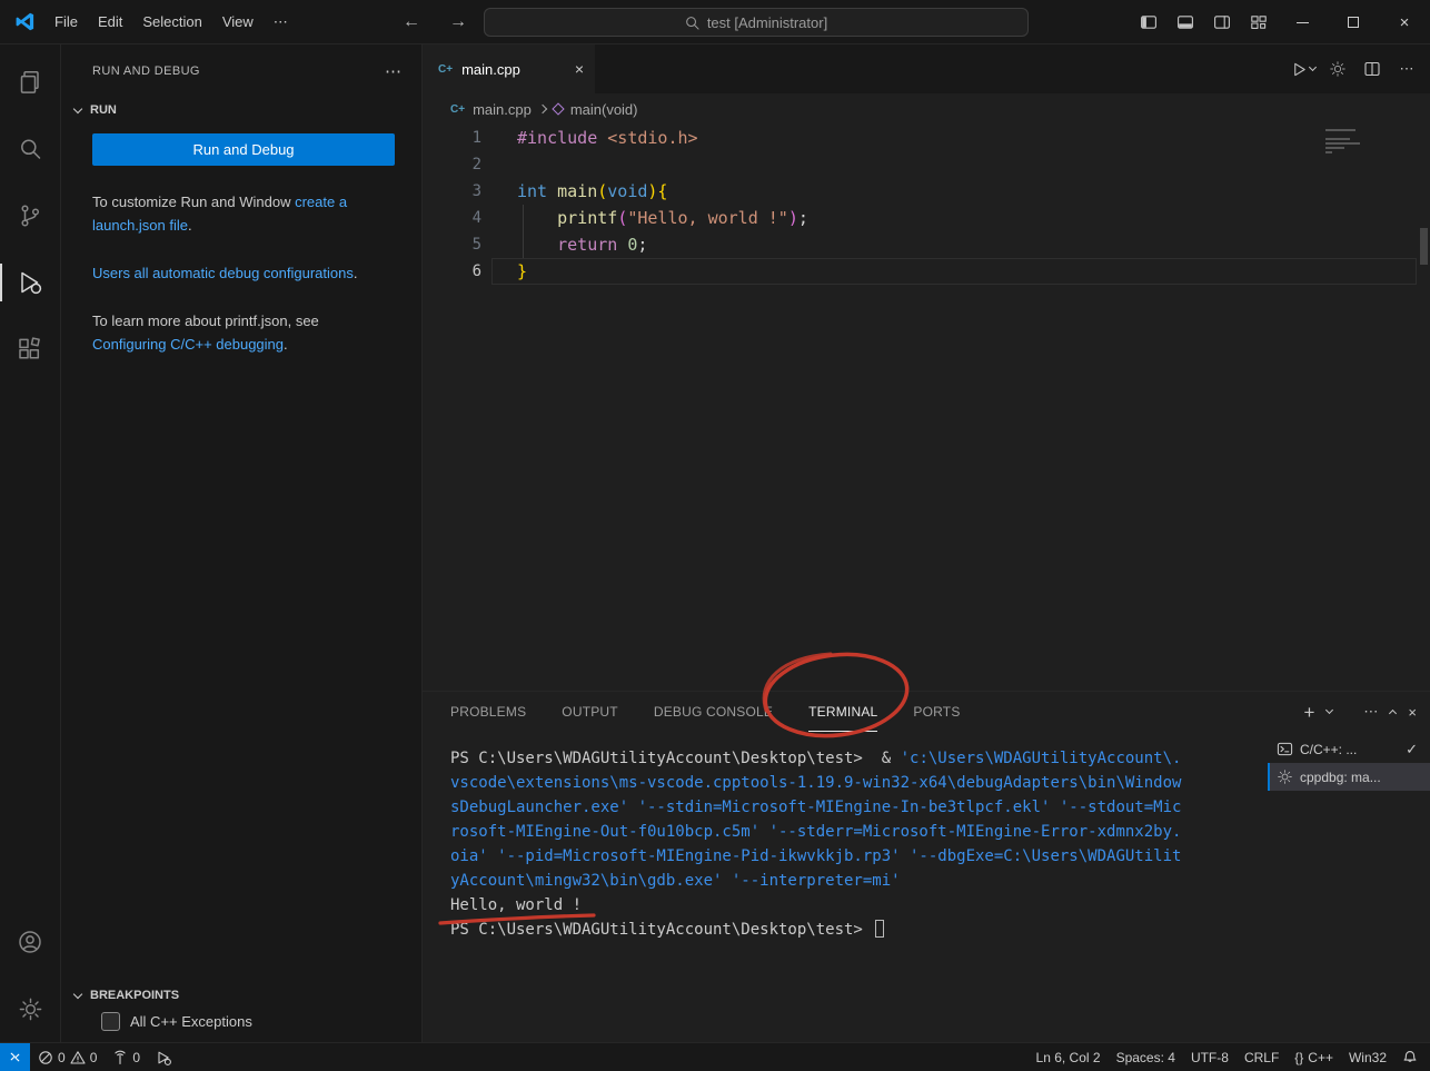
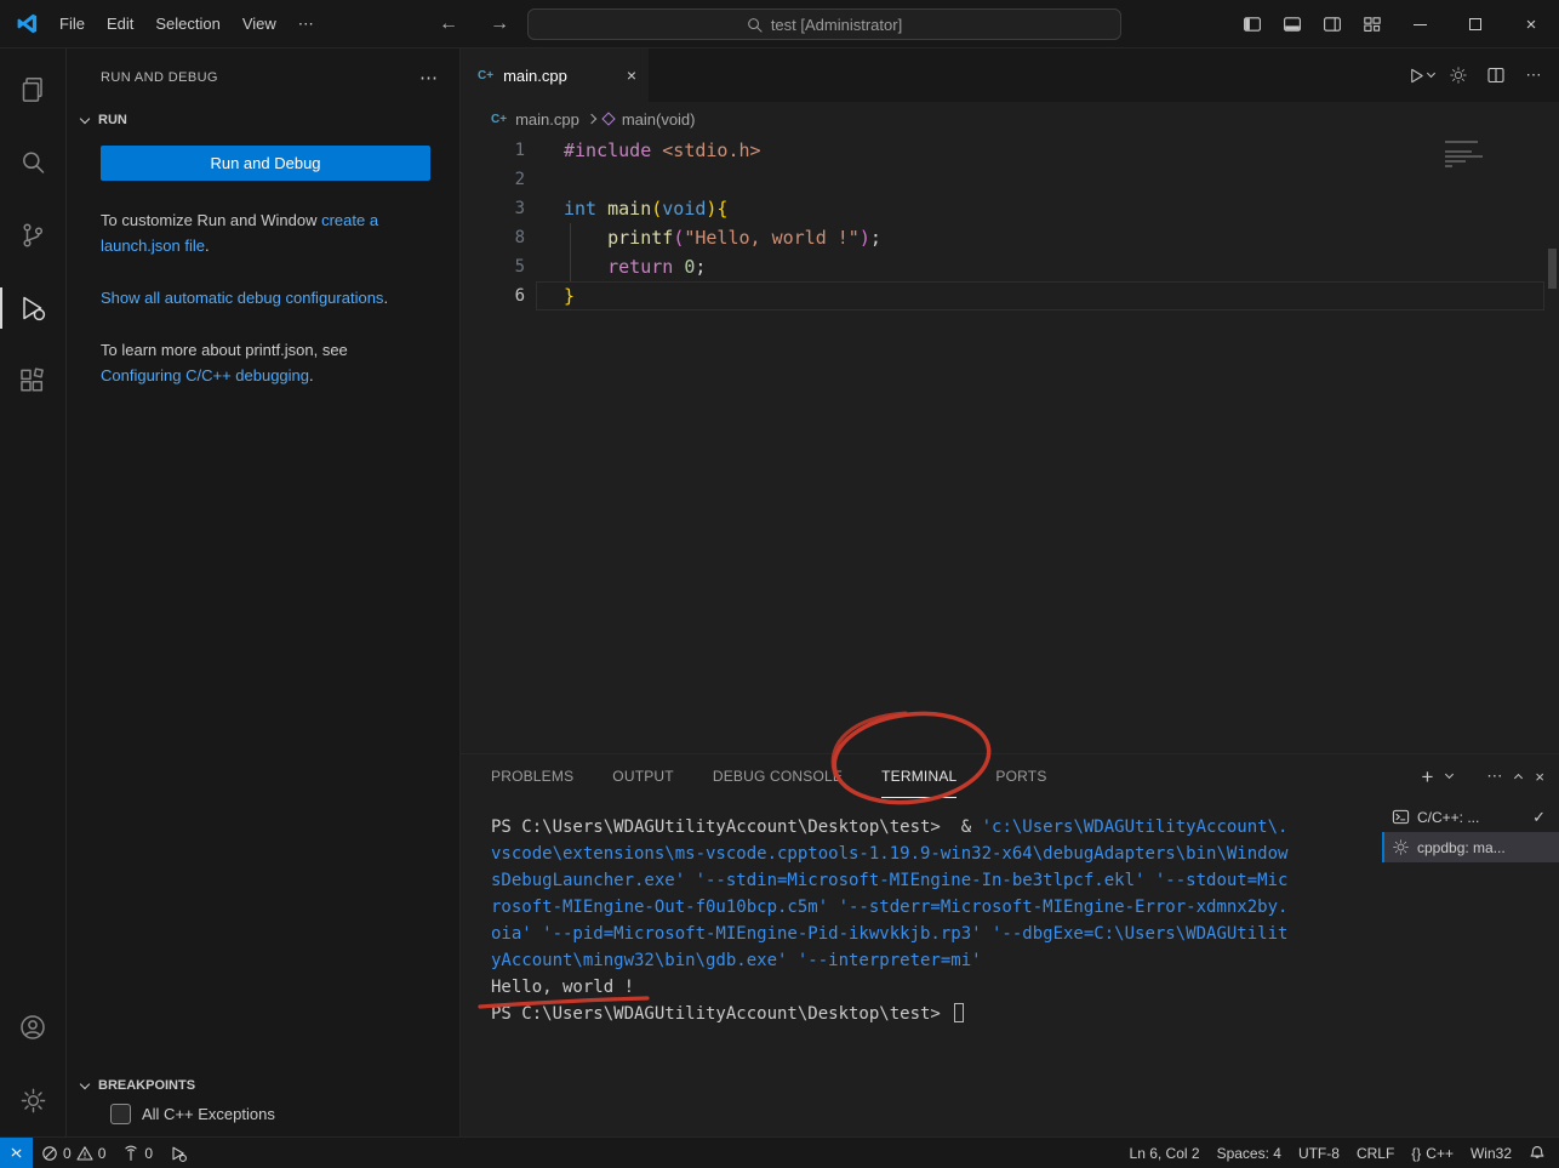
  File
  Edit
  Selection
  View
  ⋯
  ←
  →
  test [Administrator]
  ×
  RUN AND DEBUG
  ⋯
  RUN
  Run and Debug
  To customize Run and Window create a launch.json file.
- Users all automatic debug configurations.
+ Show all automatic debug configurations.
  To learn more about printf.json, see Configuring C/C++ debugging.
  BREAKPOINTS
  All C++ Exceptions
  C+
  main.cpp
  ×
  ⋯
  C+
  main.cpp
  main(void)
  1
  #include <stdio.h>
  2
  3
  int main(void){
- 4
+ 8
  printf("Hello, world !");
  5
  return 0;
  6
  }
  PROBLEMS
  OUTPUT
  DEBUG CONSOL
  TERMINAL
  PORTS
  +
  ⋯
  ×
  PS C:\Users\WDAGUtilityAccount\Desktop\test> & 'c:\Users\WDAGUtilityAccount\.
  vscode\extensions\ms-vscode.cpptools-1.19.9-win32-x64\debugAdapters\bin\Window
  sDebugLauncher.exe' '--stdin=Microsoft-MIEngine-In-be3tlpcf.ekl' '--stdout=Mic
  rosoft-MIEngine-Out-f0u10bcp.c5m' '--stderr=Microsoft-MIEngine-Error-xdmnx2by.
  oia' '--pid=Microsoft-MIEngine-Pid-ikwvkkjb.rp3' '--dbgExe=C:\Users\WDAGUtilit
  yAccount\mingw32\bin\gdb.exe' '--interpreter=mi'
  Hello, world !
  PS C:\Users\WDAGUtilityAccount\Desktop\test>
  C/C++: ...
  ✓
  cppdbg: ma...
  0
  0
  0
  Ln 6, Col 2
  Spaces: 4
  UTF-8
  CRLF
  {}
  C++
  Win32
